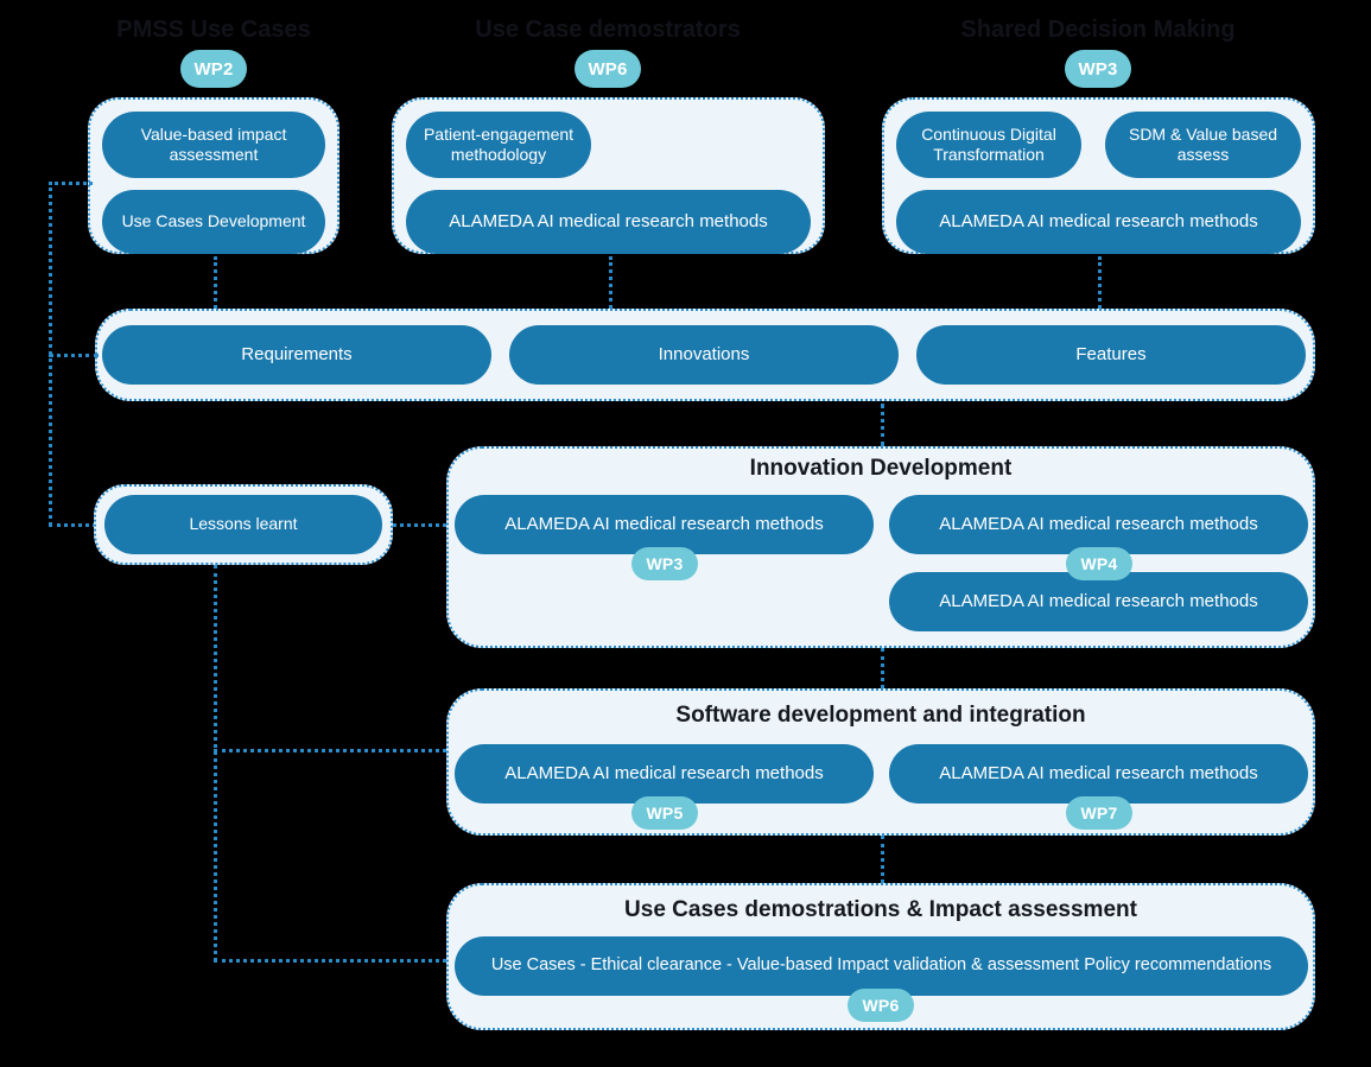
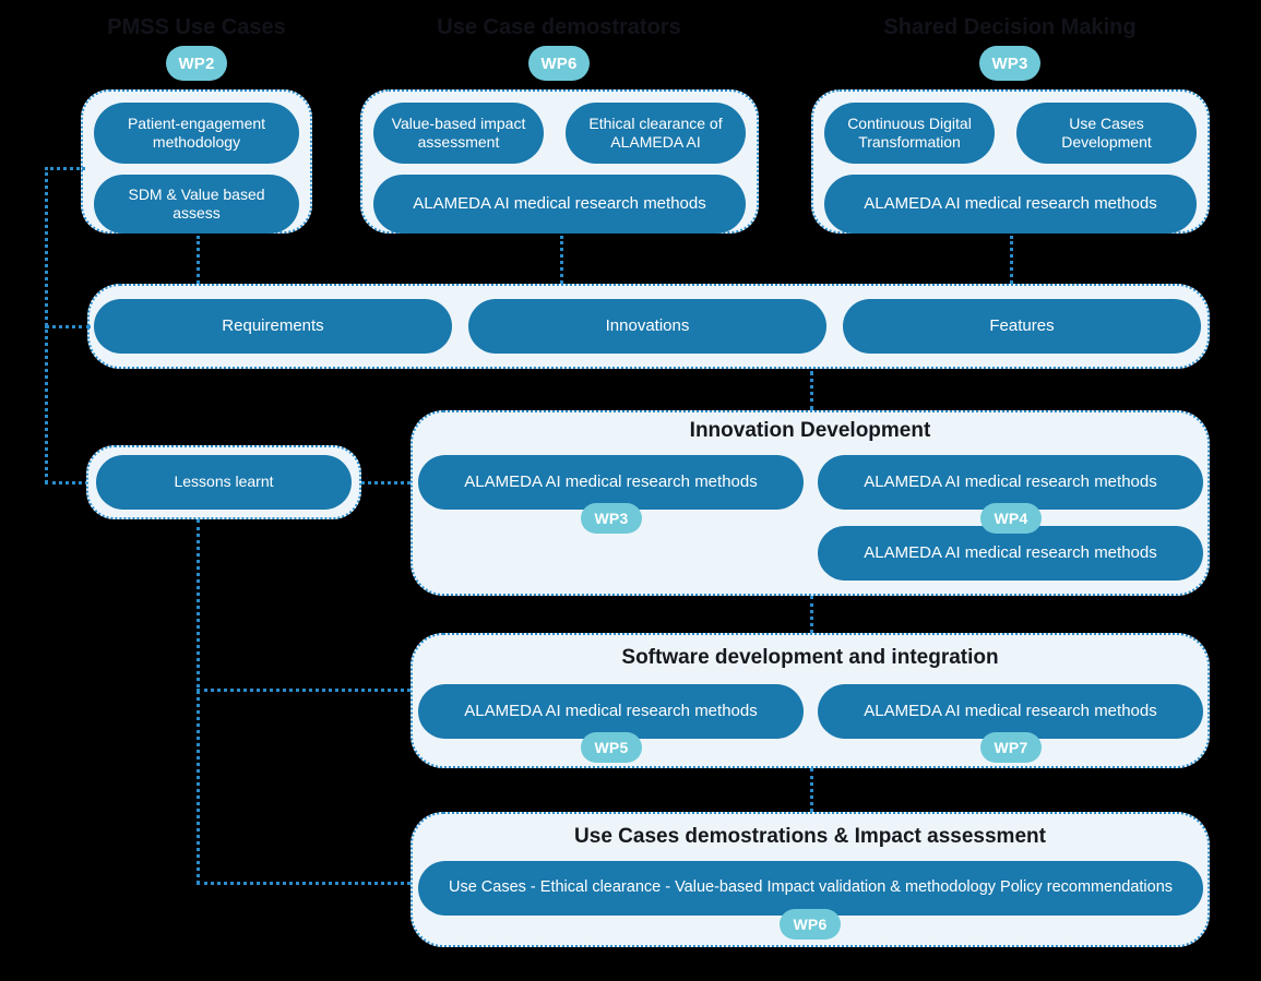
  PMSS Use Cases
  Use Case demostrators
  Shared Decision Making
  WP2
  WP6
  WP3
- Value-based impact assessment
+ Patient-engagement methodology
- Use Cases Development
+ SDM & Value based assess
- Patient-engagement methodology
+ Value-based impact assessment
+ Ethical clearance of ALAMEDA AI
  ALAMEDA AI medical research methods
  Continuous Digital Transformation
- SDM & Value based assess
+ Use Cases Development
  ALAMEDA AI medical research methods
  Requirements
  Innovations
  Features
  Lessons learnt
  Innovation Development
  ALAMEDA AI medical research methods
  WP3
  ALAMEDA AI medical research methods
  WP4
  ALAMEDA AI medical research methods
  Software development and integration
  ALAMEDA AI medical research methods
  WP5
  ALAMEDA AI medical research methods
  WP7
  Use Cases demostrations & Impact assessment
- Use Cases - Ethical clearance - Value-based Impact validation & assessment Policy recommendations
+ Use Cases - Ethical clearance - Value-based Impact validation & methodology Policy recommendations
  WP6
